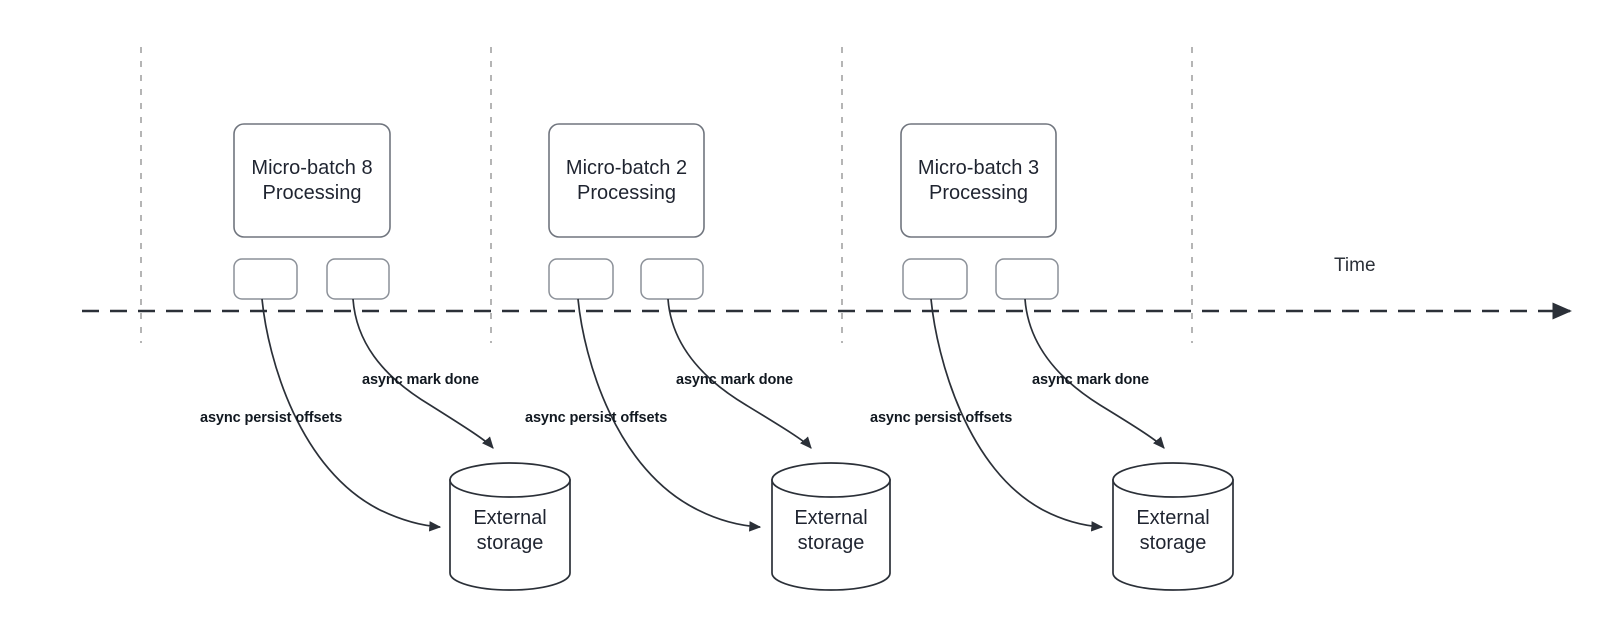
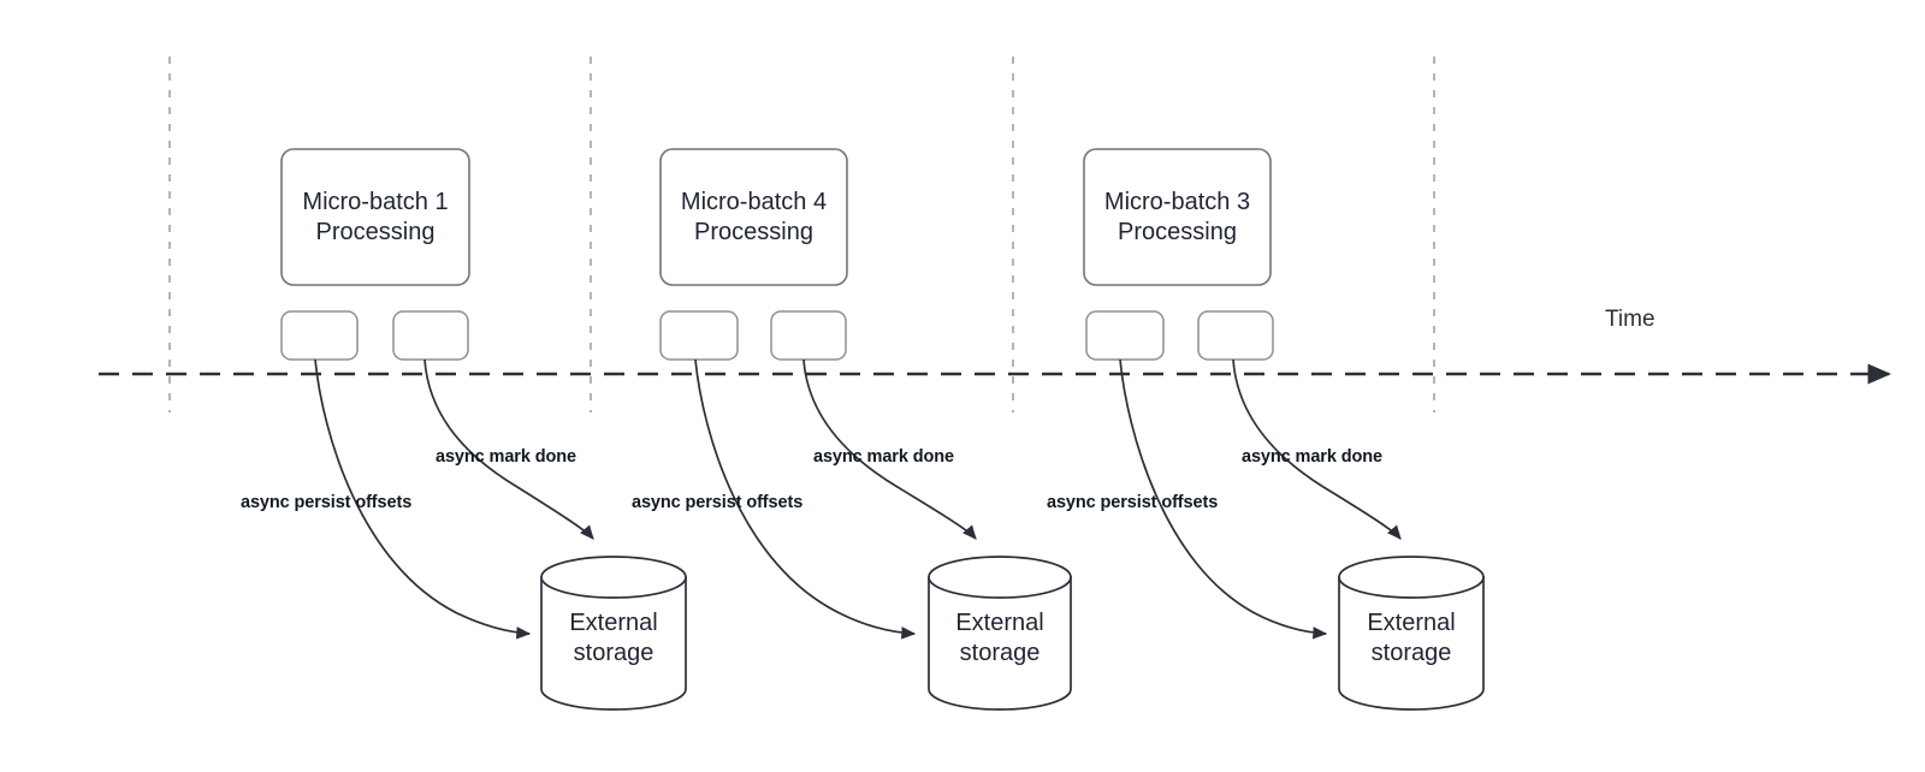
  Time
- Micro-batch 8
+ Micro-batch 1
  Processing
  async persist offsets
  async mark done
  External
  storage
- Micro-batch 2
+ Micro-batch 4
  Processing
  async persist offsets
  async mark done
  External
  storage
  Micro-batch 3
  Processing
  async persist offsets
  async mark done
  External
  storage
